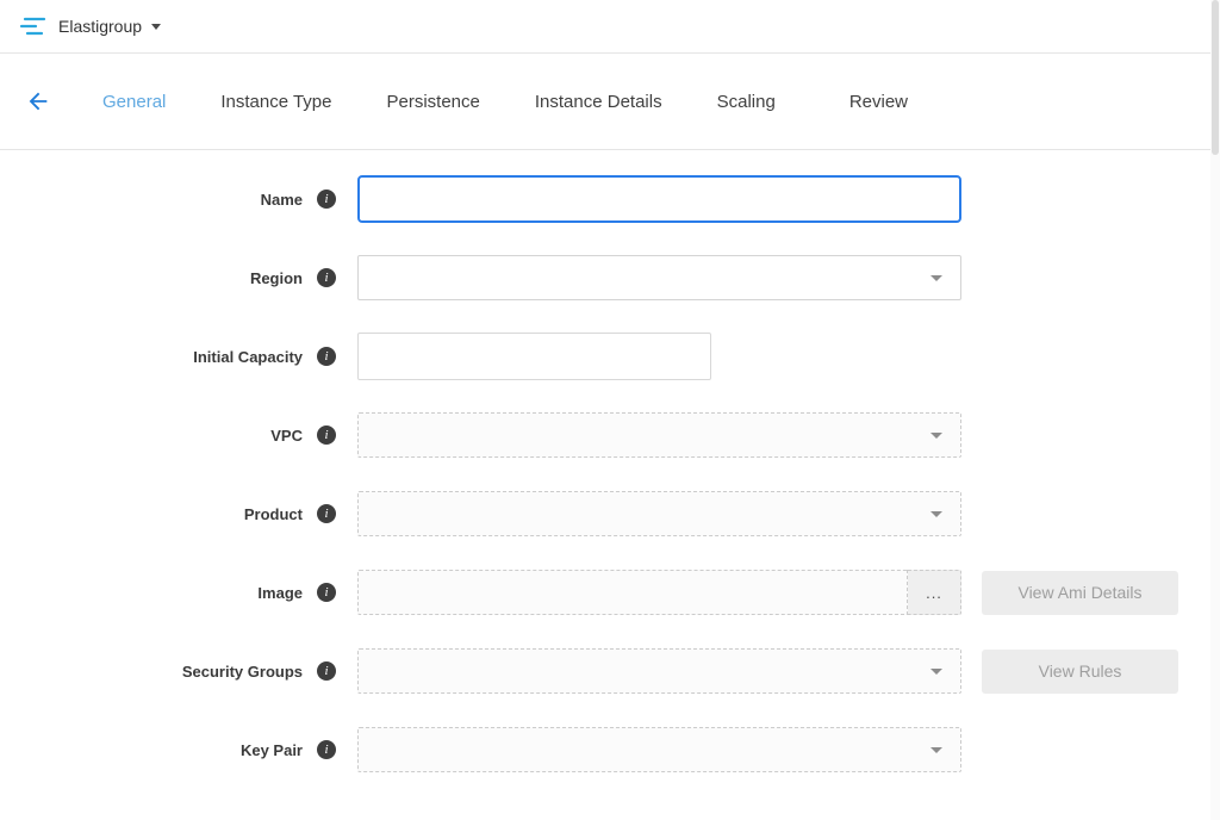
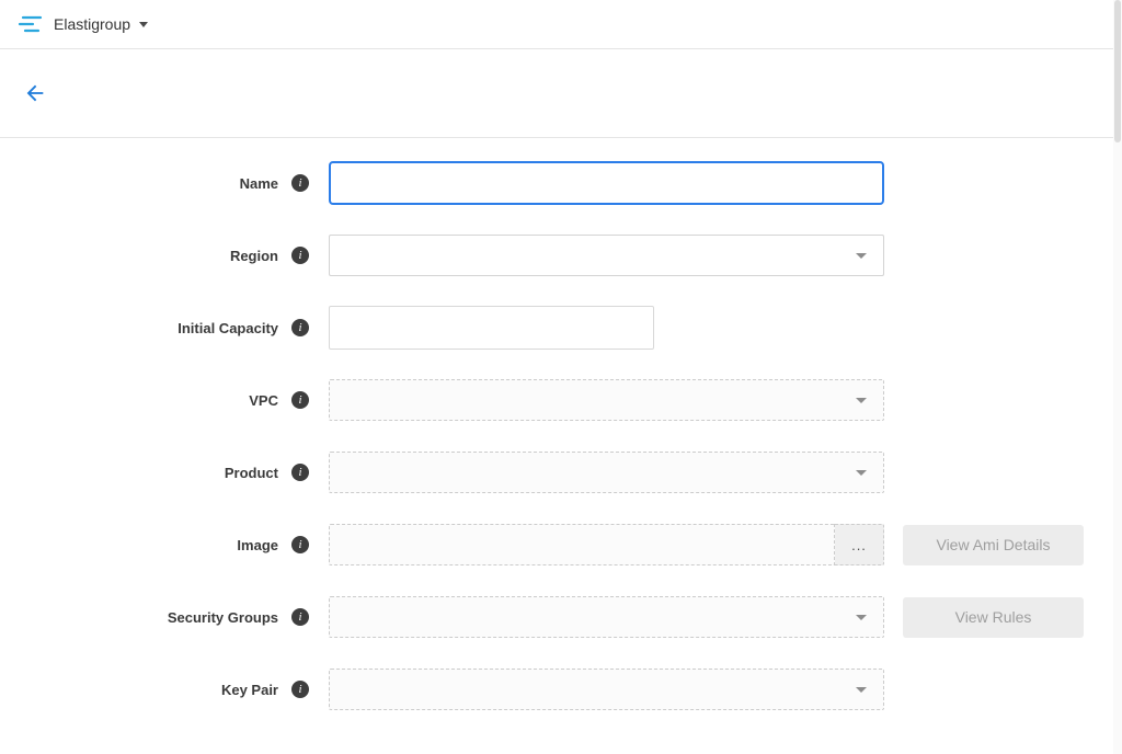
  Elastigroup
- General
- Instance Type
- Persistence
- Instance Details
- Scaling
- Review
  Name
  i
  Region
  i
  Initial Capacity
  i
  VPC
  i
  Product
  i
  Image
  i
  ...
  View Ami Details
  Security Groups
  i
  View Rules
  Key Pair
  i
